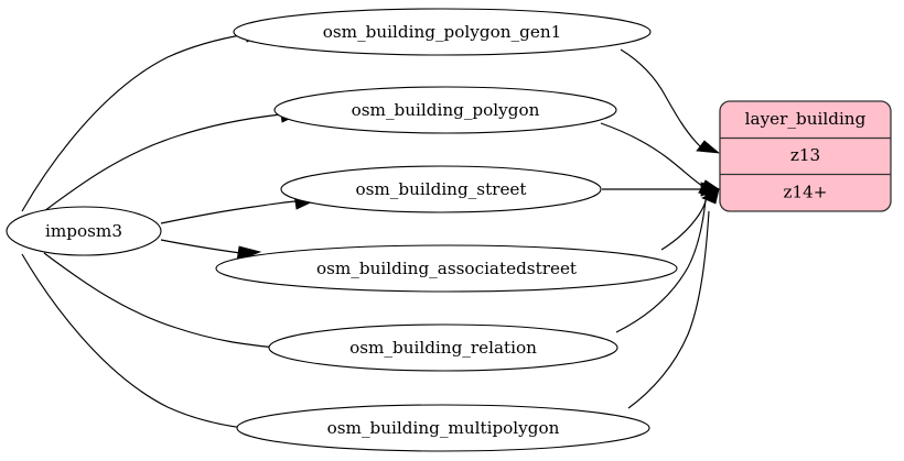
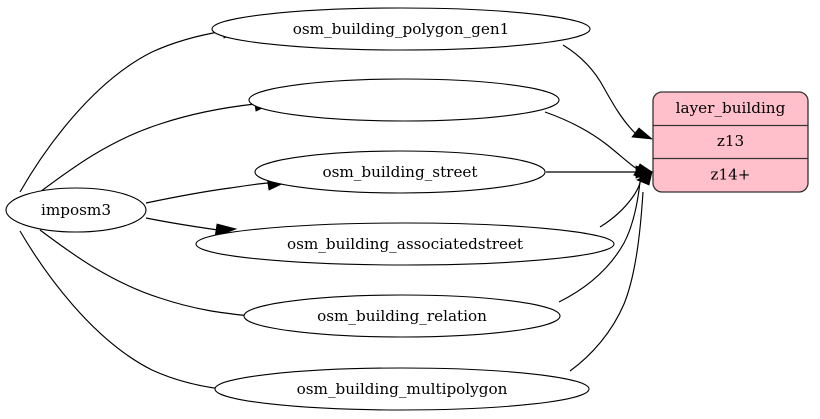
  imposm3
  osm_building_polygon_gen1
- osm_building_polygon
  osm_building_street
  osm_building_associatedstreet
  osm_building_relation
  osm_building_multipolygon
  layer_building
  z13
  z14+
